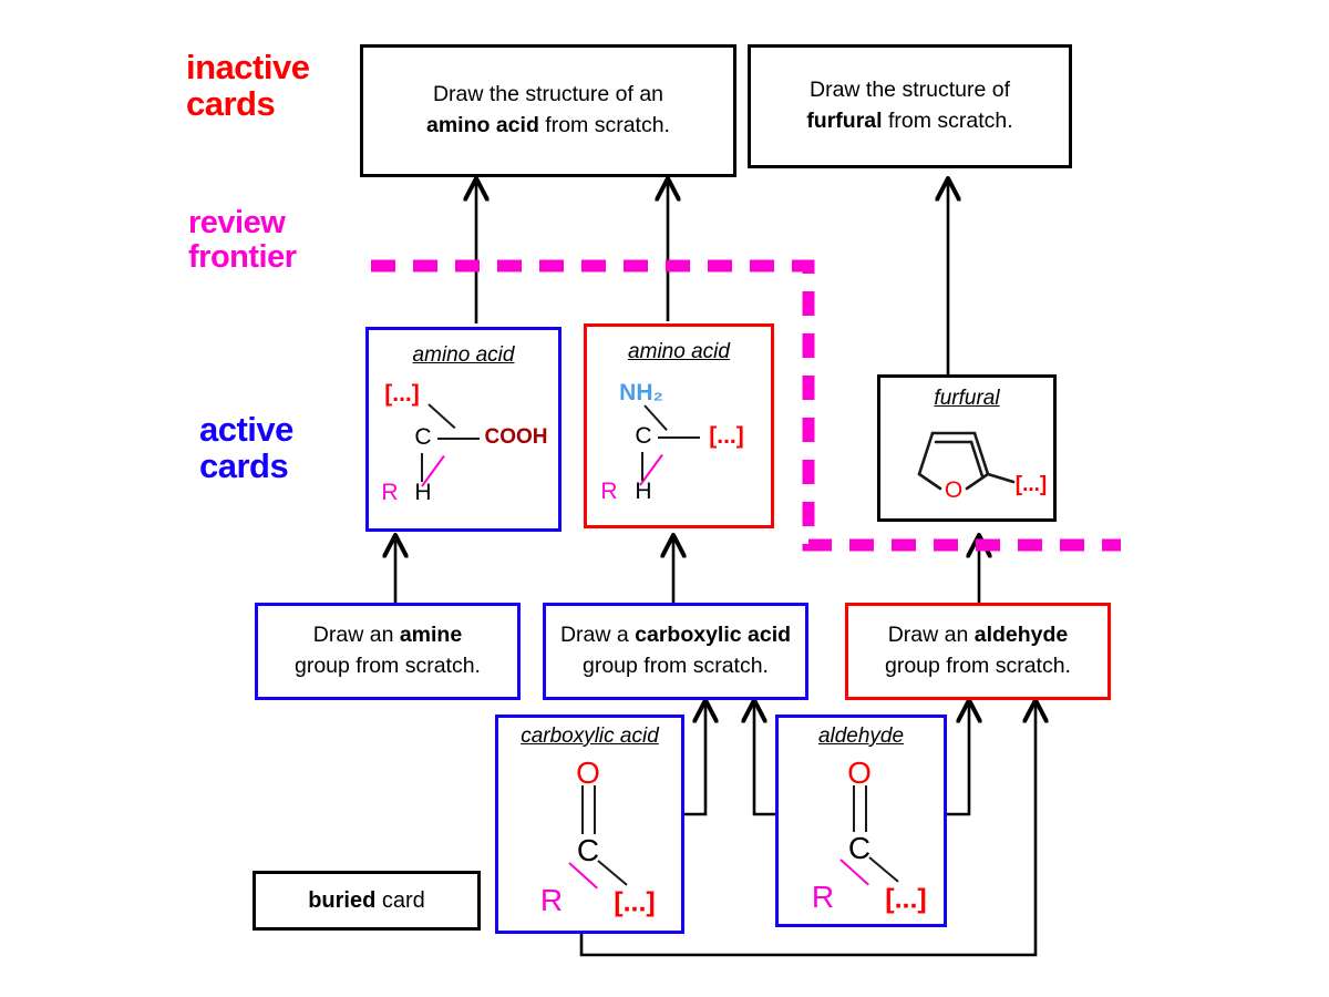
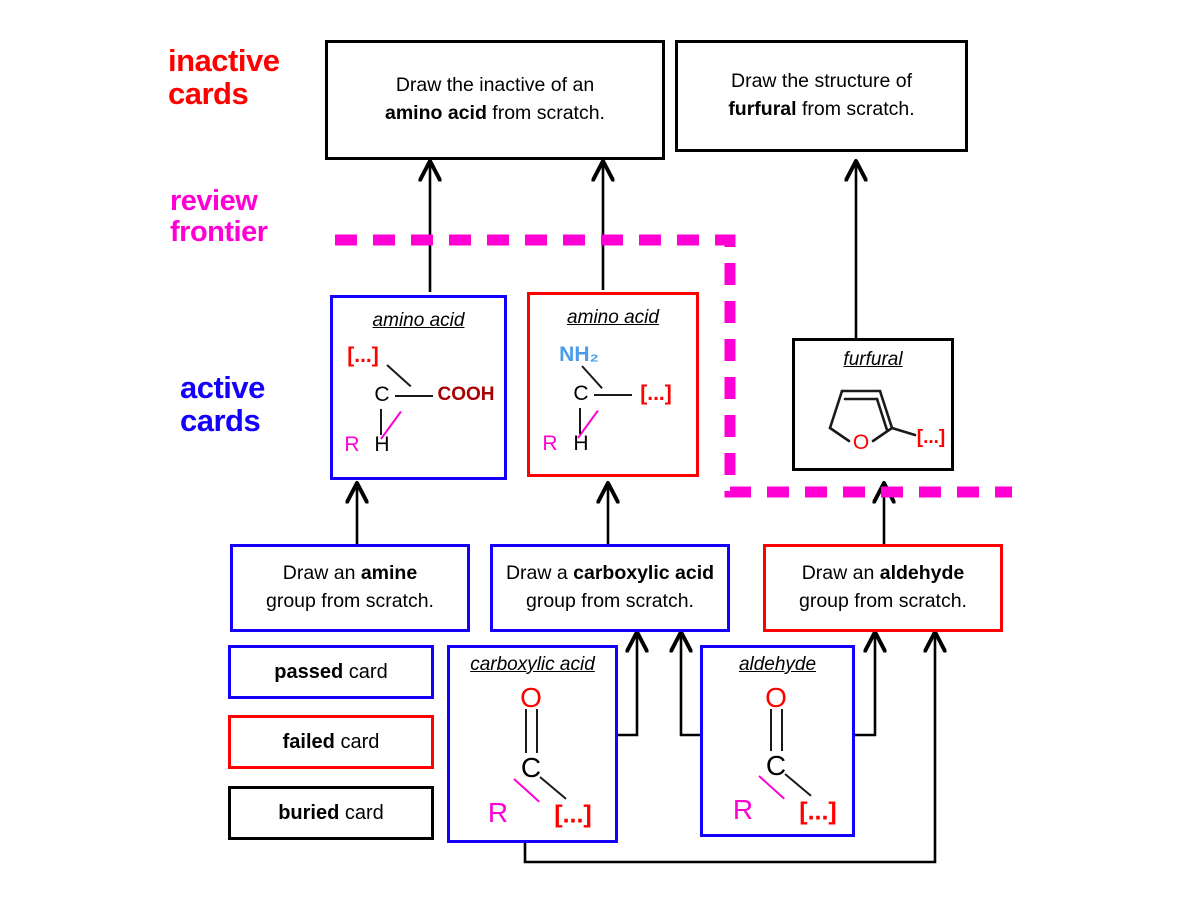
  inactive
  cards
  review
  frontier
  active
  cards
- Draw the structure of an
+ Draw the inactive of an
  amino acid from scratch.
  Draw the structure of
  furfural from scratch.
  amino acid
  [...]
  C
  COOH
  R
  H
  amino acid
  NH₂
  C
  [...]
  R
  H
  furfural
  O
  [...]
  Draw an amine
  group from scratch.
  Draw a carboxylic acid
  group from scratch.
  Draw an aldehyde
  group from scratch.
+ passed card
+ failed card
  buried card
  carboxylic acid
  O
  C
  R
  [...]
  aldehyde
  O
  C
  R
  [...]
